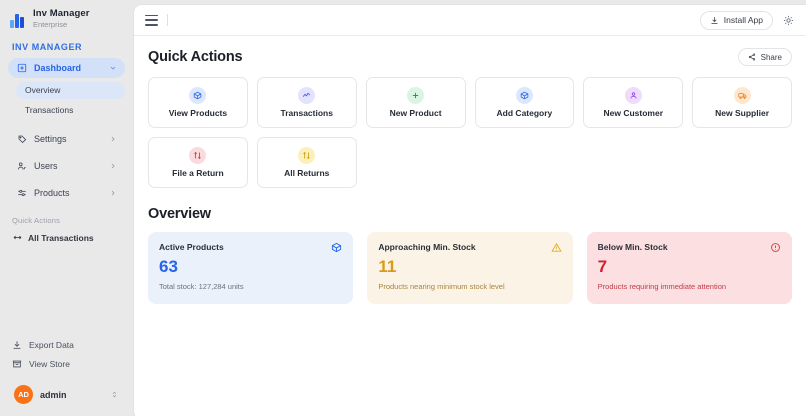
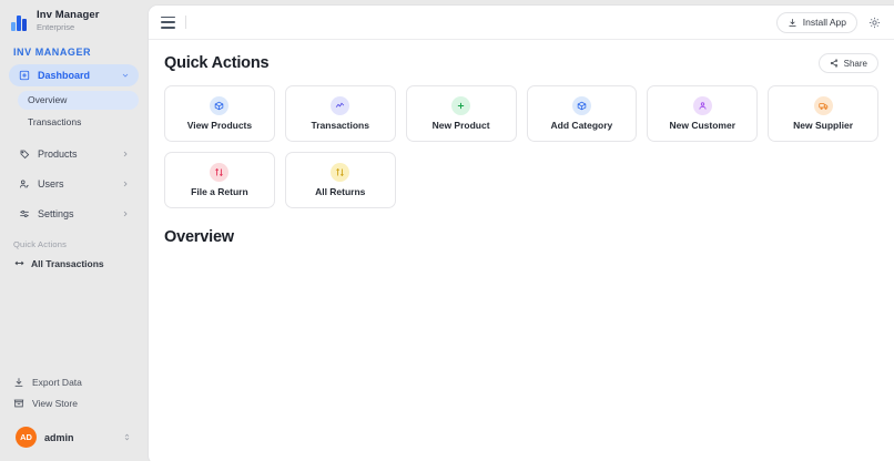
  Inv Manager
  Enterprise
  INV MANAGER
  Dashboard
  Overview
  Transactions
- Settings
+ Products
  Users
- Products
+ Settings
  Quick Actions
  All Transactions
  Export Data
  View Store
  AD
  admin
  Install App
  Quick Actions
  Share
  View Products
  Transactions
  New Product
  Add Category
  New Customer
  New Supplier
  File a Return
  All Returns
  Overview
- Active Products
- 63
- Total stock: 127,284 units
- Approaching Min. Stock
- 11
- Products nearing minimum stock level
- Below Min. Stock
- 7
- Products requiring immediate attention
